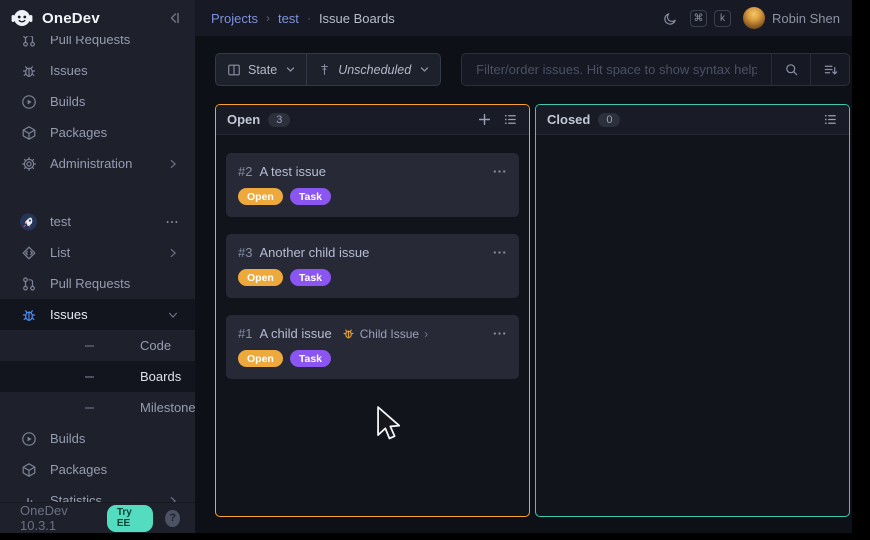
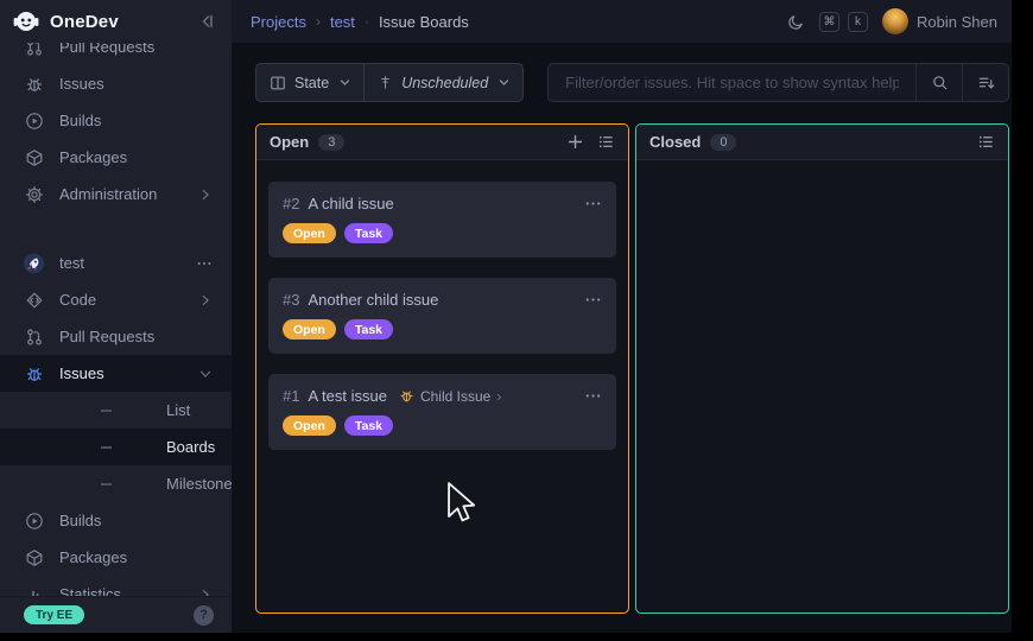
  OneDev
  Projects
  ›
  test
  ·
  Issue Boards
  ⌘
  k
  Robin Shen
  Pull Requests
  Issues
  Builds
  Packages
  Administration
  test
- List
+ Code
  Pull Requests
  Issues
- Code
+ List
  Boards
  Milestone
  Builds
  Packages
  Statistics
- OneDev 10.3.1
  Try EE
  ?
  State
  Unscheduled
  Filter/order issues. Hit space to show syntax help
  Open
  3
  #2
- A test issue
+ A child issue
  Open
  Task
  #3
  Another child issue
  Open
  Task
  #1
- A child issue
+ A test issue
  Child Issue
  ›
  Open
  Task
  Closed
  0
